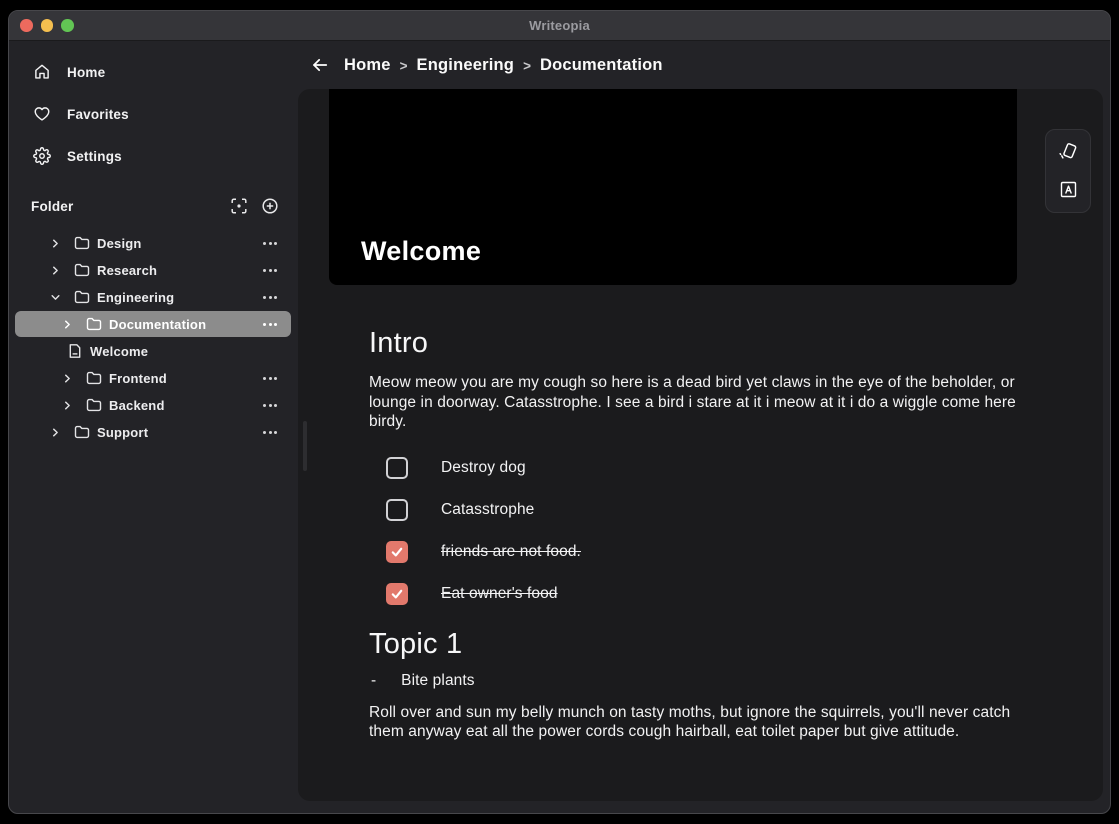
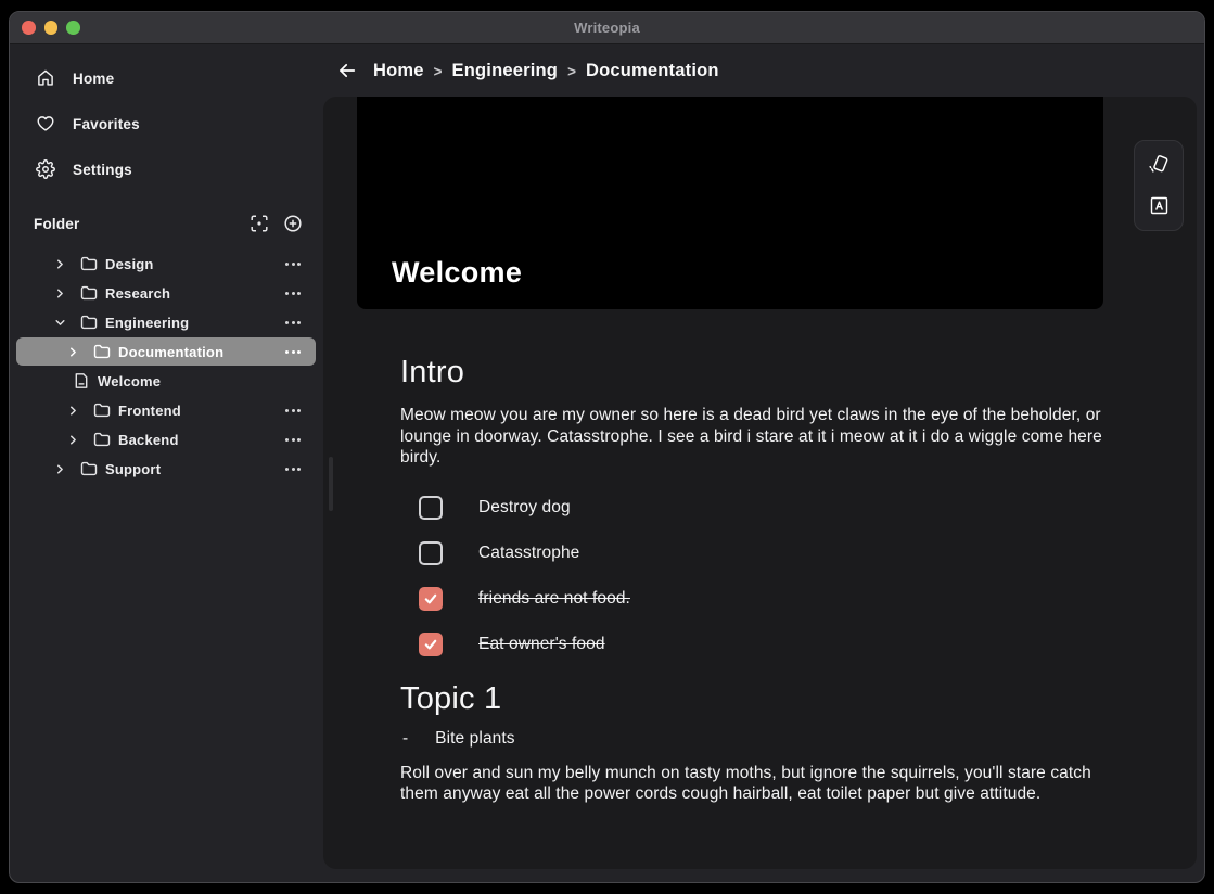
  Writeopia
  Home
  Favorites
  Settings
  Folder
  Design
  Research
  Engineering
  Documentation
  Welcome
  Frontend
  Backend
  Support
  Home
  >
  Engineering
  >
  Documentation
  Welcome
  Intro
- Meow meow you are my cough so here is a dead bird yet claws in the eye of the beholder, or lounge in doorway. Catasstrophe. I see a bird i stare at it i meow at it i do a wiggle come here birdy.
+ Meow meow you are my owner so here is a dead bird yet claws in the eye of the beholder, or lounge in doorway. Catasstrophe. I see a bird i stare at it i meow at it i do a wiggle come here birdy.
  Destroy dog
  Catasstrophe
  friends are not food.
  Eat owner's food
  Topic 1
  -
  Bite plants
- Roll over and sun my belly munch on tasty moths, but ignore the squirrels, you'll never catch them anyway eat all the power cords cough hairball, eat toilet paper but give attitude.
+ Roll over and sun my belly munch on tasty moths, but ignore the squirrels, you'll stare catch them anyway eat all the power cords cough hairball, eat toilet paper but give attitude.
